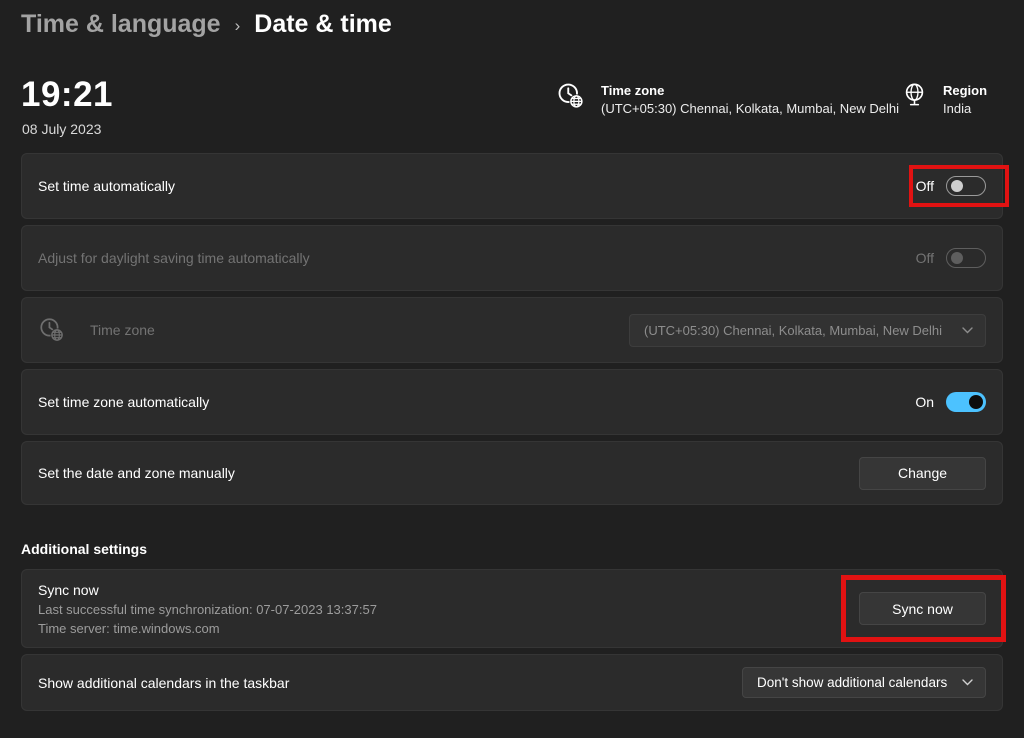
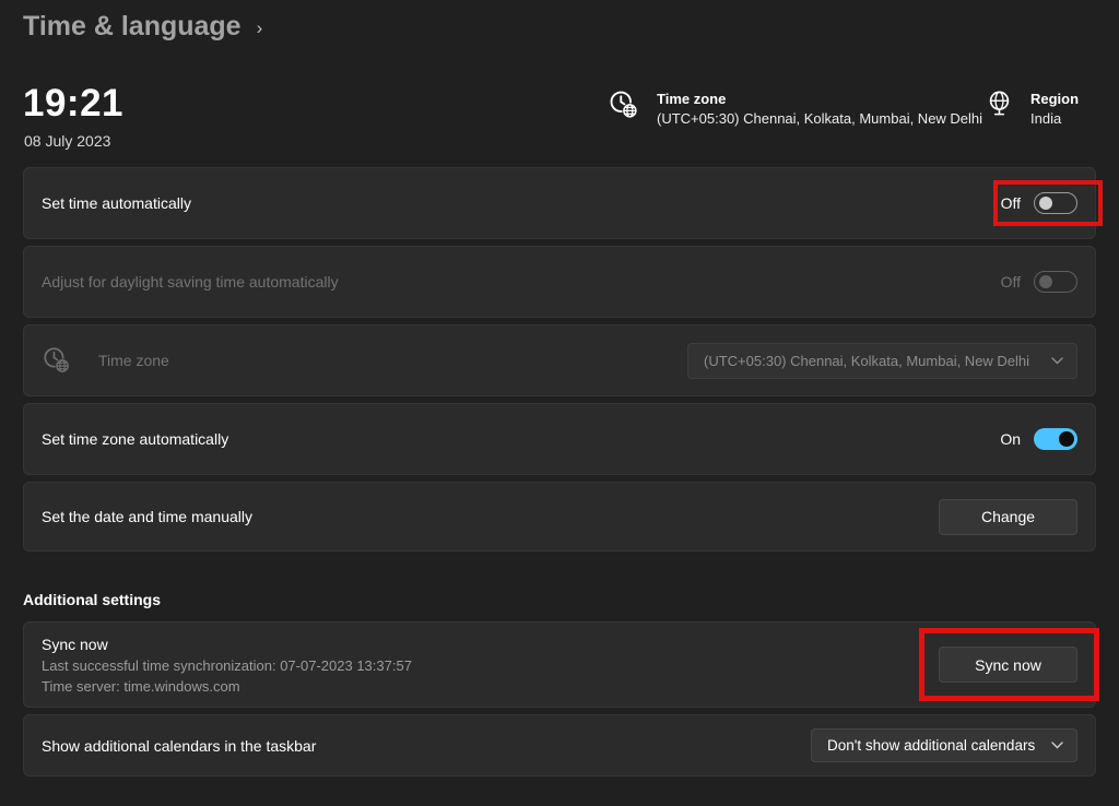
  Time & language
  ›
- Date & time
  19:21
  08 July 2023
  Time zone
  (UTC+05:30) Chennai, Kolkata, Mumbai, New Delhi
  Region
  India
  Set time automatically
  Off
  Adjust for daylight saving time automatically
  Off
  Time zone
  (UTC+05:30) Chennai, Kolkata, Mumbai, New Delhi
  Set time zone automatically
  On
- Set the date and zone manually
+ Set the date and time manually
  Change
  Additional settings
  Sync now
  Last successful time synchronization: 07-07-2023 13:37:57
  Time server: time.windows.com
  Sync now
  Show additional calendars in the taskbar
  Don't show additional calendars
